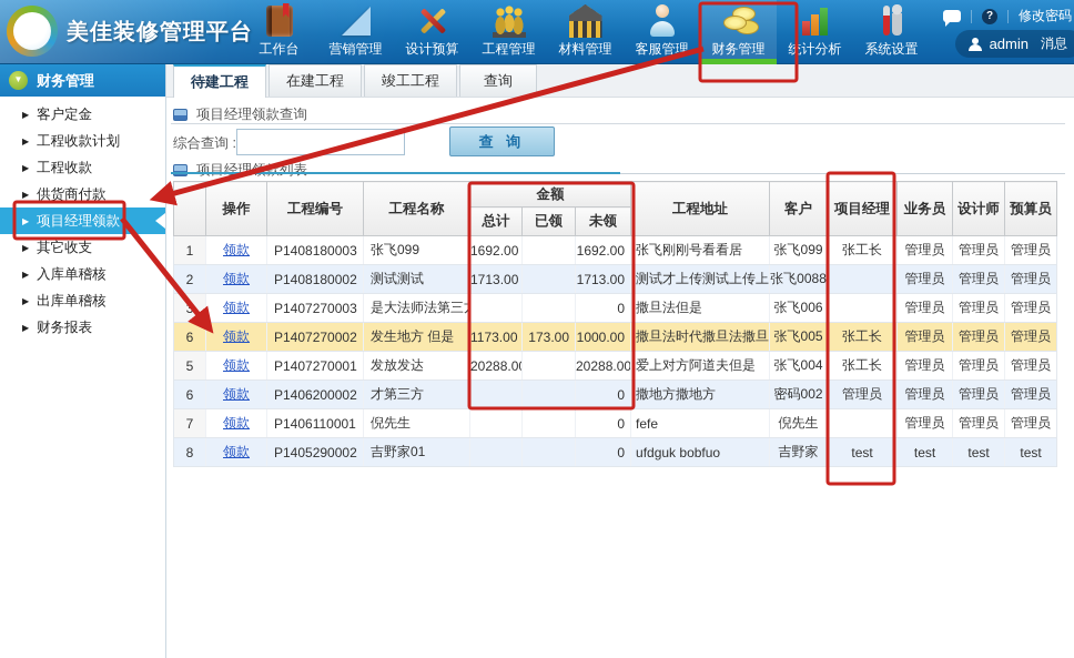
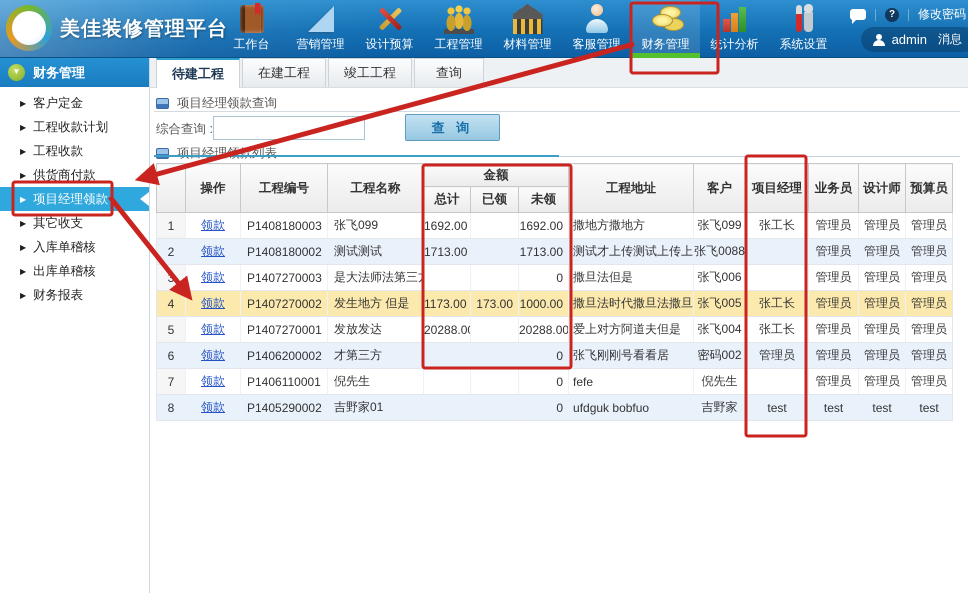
  美佳装修管理平台
  工作台
  营销管理
  设计预算
  工程管理
  材料管理
  客服管理
  财务管理
  计分析
  系统设置
  修改密码
  admin
  消息
  财务管理
  ▶
  客户定金
  ▶
  工程收款计划
  ▶
  工程收款
  ▶
  供货商付款
  ▶
  项目经理领款
  ▶
  其它收支
  ▶
  入库单稽核
  ▶
  出库单稽核
  ▶
  财务报表
  待建工程
  在建工程
  竣工工程
  查询
  项目经理领款查询
  综合查询 :
  查 询
  项目经理款列表
  	操作	工程编号	工程名称	金额	工程地址	客户	项目经理	业务员	设计师	预算员
  总计	已领	未领
- 1	领款	P1408180003	张飞099	1692.00		1692.00	张飞刚刚号看看居	张飞099	张工长	管理员	管理员	管理员
+ 1	领款	P1408180003	张飞099	1692.00		1692.00	撒地方撒地方	张飞099	张工长	管理员	管理员	管理员
  2	领款	P1408180002	测试测试	1713.00		1713.00	测试才上传测试上传上	张飞0088		管理员	管理员	管理员
  	领款	P1407270003	是大法师法第三			0	撒旦法但是	张飞006		管理员	管理员	管理员
- 6	领款	P1407270002	发生地方 但是	1173.00	173.00	1000.00	撒旦法时代撒旦法撒旦	张飞005	张工长	管理员	管理员	管理员
+ 4	领款	P1407270002	发生地方 但是	1173.00	173.00	1000.00	撒旦法时代撒旦法撒旦	张飞005	张工长	管理员	管理员	管理员
  5	领款	P1407270001	发放发达	20288.0		20288.00	爱上对方阿道夫但是	张飞004	张工长	管理员	管理员	管理员
- 6	领款	P1406200002	才第三方			0	撒地方撒地方	密码002	管理员	管理员	管理员	管理员
+ 6	领款	P1406200002	才第三方			0	张飞刚刚号看看居	密码002	管理员	管理员	管理员	管理员
  7	领款	P1406110001	倪先生			0	fefe	倪先生		管理员	管理员	管理员
  8	领款	P1405290002	吉野家01			0	ufdguk bobfuo	吉野家	test	test	test	test
